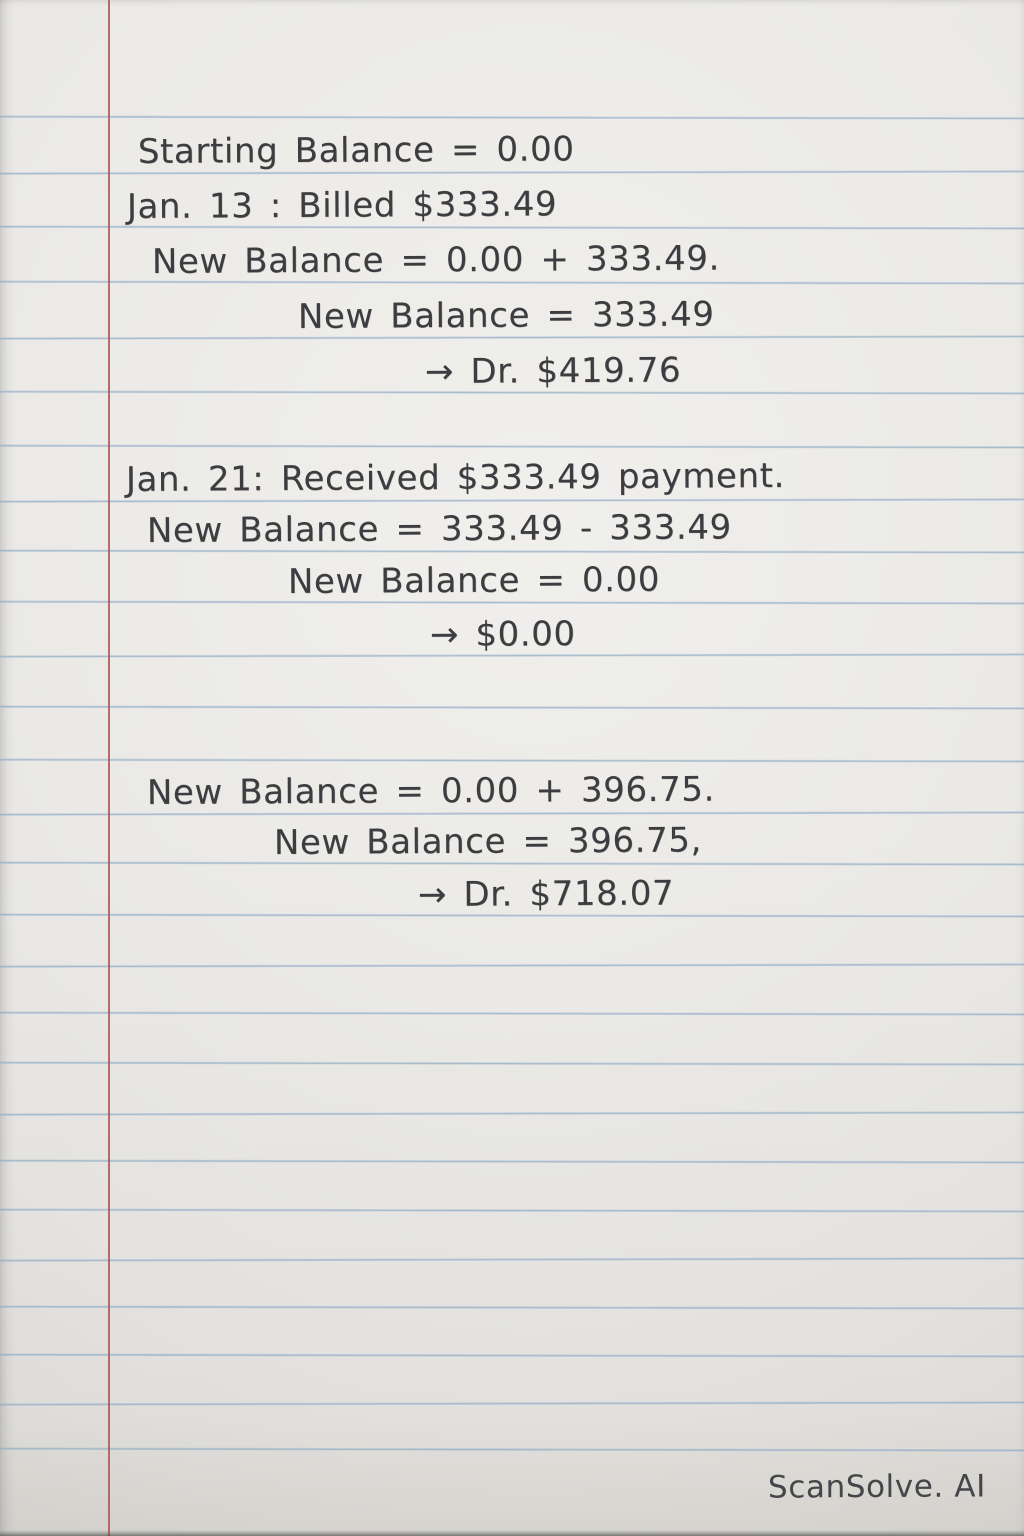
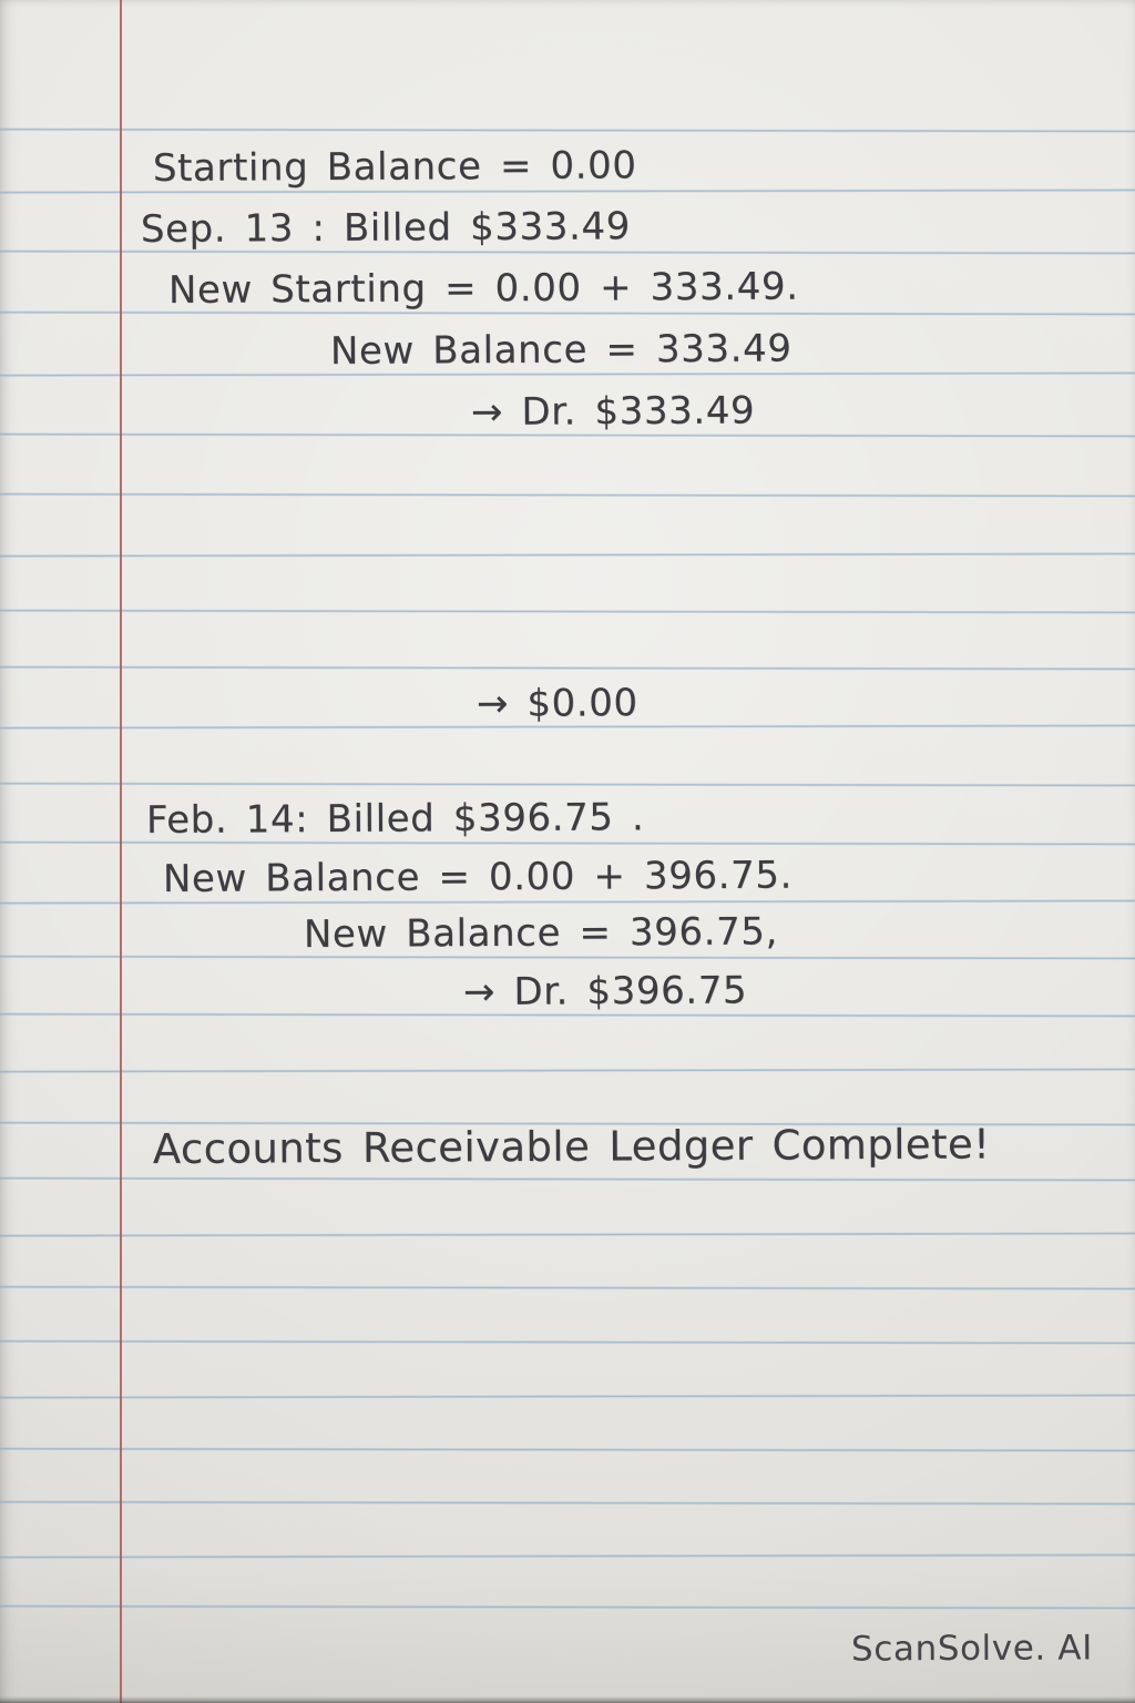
  Starting Balance = 0.00
- Jan. 13 : Billed $333.49
+ Sep. 13 : Billed $333.49
- New Balance = 0.00 + 333.49.
+ New Starting = 0.00 + 333.49.
  New Balance = 333.49
- → Dr. $419.76
+ → Dr. $333.49
- Jan. 21: Received $333.49 payment.
- New Balance = 333.49 - 333.49
- New Balance = 0.00
  → $0.00
+ Feb. 14: Billed $396.75 .
  New Balance = 0.00 + 396.75.
  New Balance = 396.75,
- → Dr. $718.07
+ → Dr. $396.75
+ Accounts Receivable Ledger Complete!
  ScanSolve. AI
